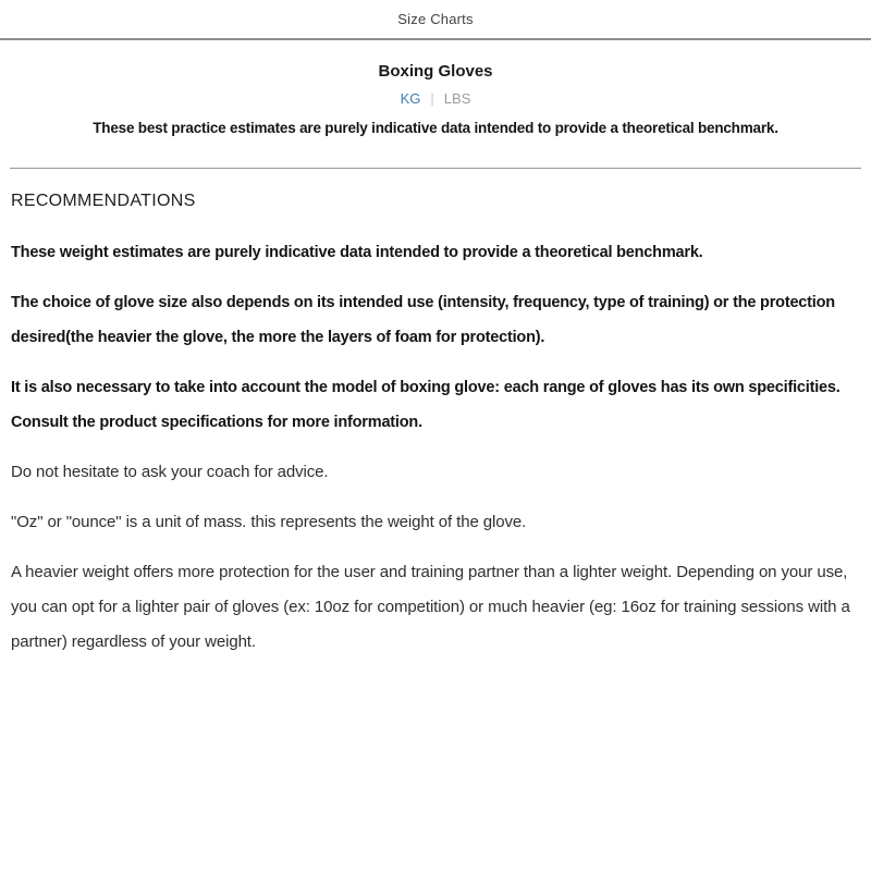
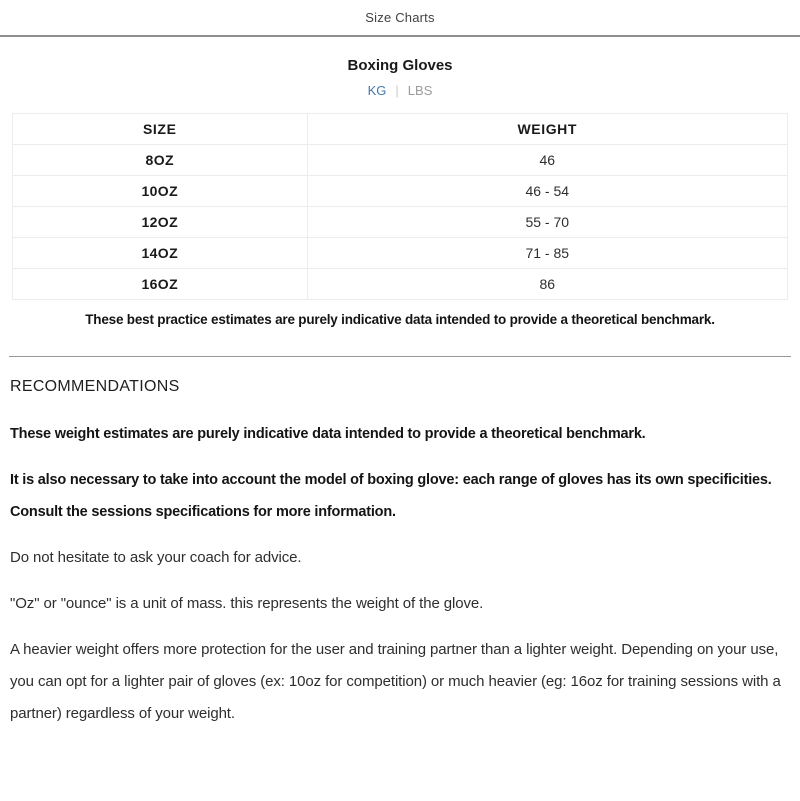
  Size Charts
  Boxing Gloves
  KG
  |
  LBS
+ SIZE	WEIGHT
+ 8OZ	46
+ 10OZ	46 - 54
+ 12OZ	55 - 70
+ 14OZ	71 - 85
+ 16OZ	86
  These best practice estimates are purely indicative data intended to provide a theoretical benchmark.
  RECOMMENDATIONS
  These weight estimates are purely indicative data intended to provide a theoretical benchmark.
- The choice of glove size also depends on its intended use (intensity, frequency, type of training) or the protection desired(the heavier the glove, the more the layers of foam for protection).
- It is also necessary to take into account the model of boxing glove: each range of gloves has its own specificities. Consult the product specifications for more information.
+ It is also necessary to take into account the model of boxing glove: each range of gloves has its own specificities. Consult the sessions specifications for more information.
  Do not hesitate to ask your coach for advice.
  "Oz" or "ounce" is a unit of mass. this represents the weight of the glove.
  A heavier weight offers more protection for the user and training partner than a lighter weight. Depending on your use, you can opt for a lighter pair of gloves (ex: 10oz for competition) or much heavier (eg: 16oz for training sessions with a partner) regardless of your weight.
